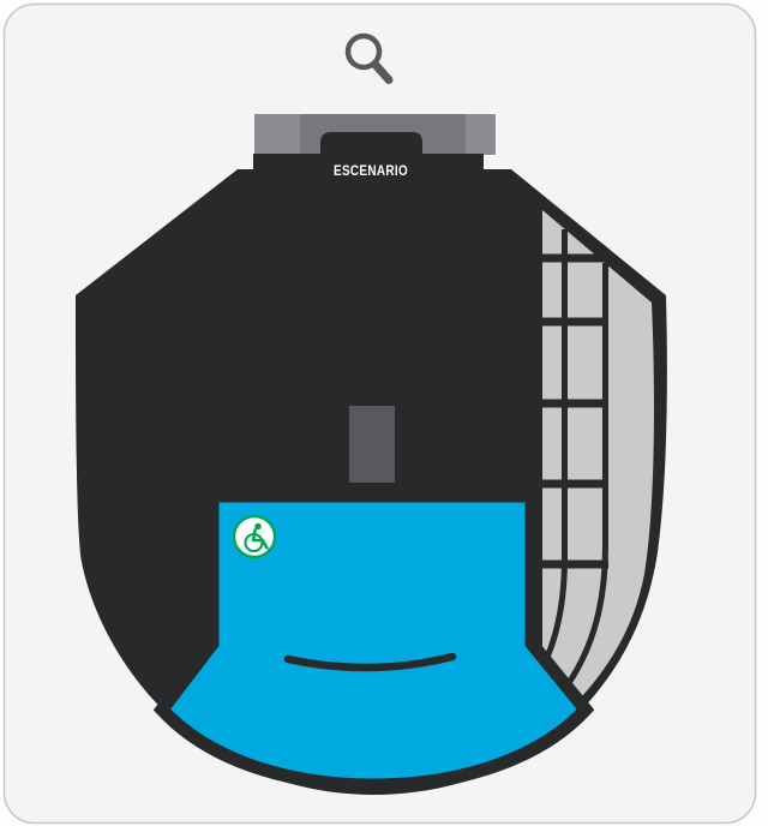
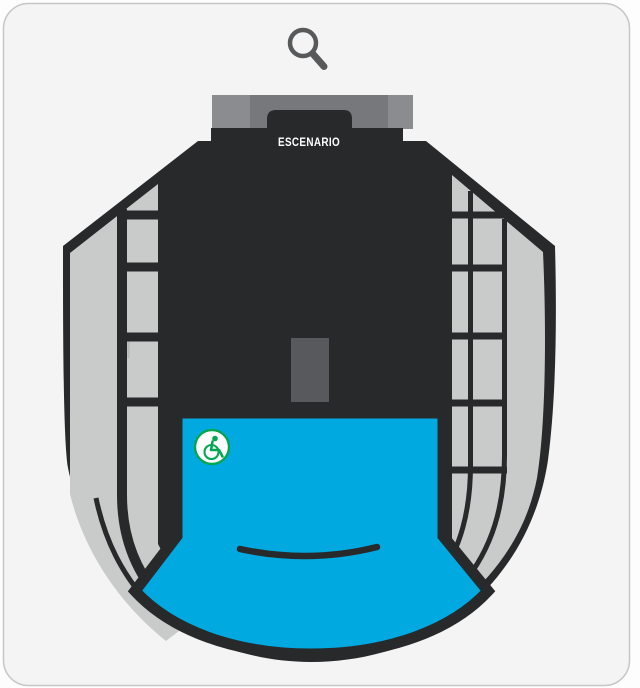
  ESCENARIO
+ I
